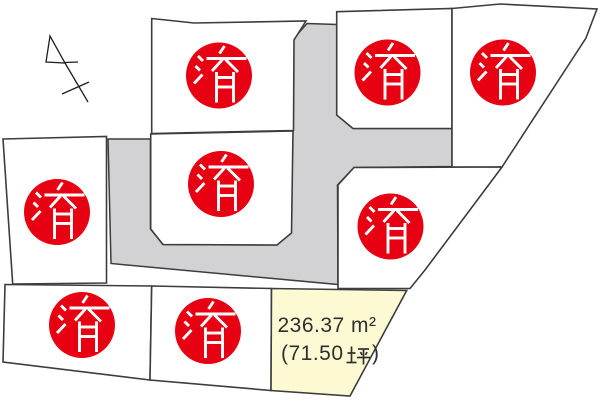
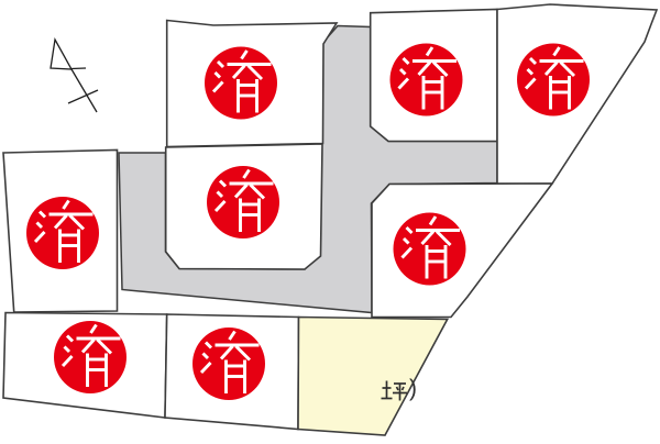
- 236.37 m²
- (71.50
  )
